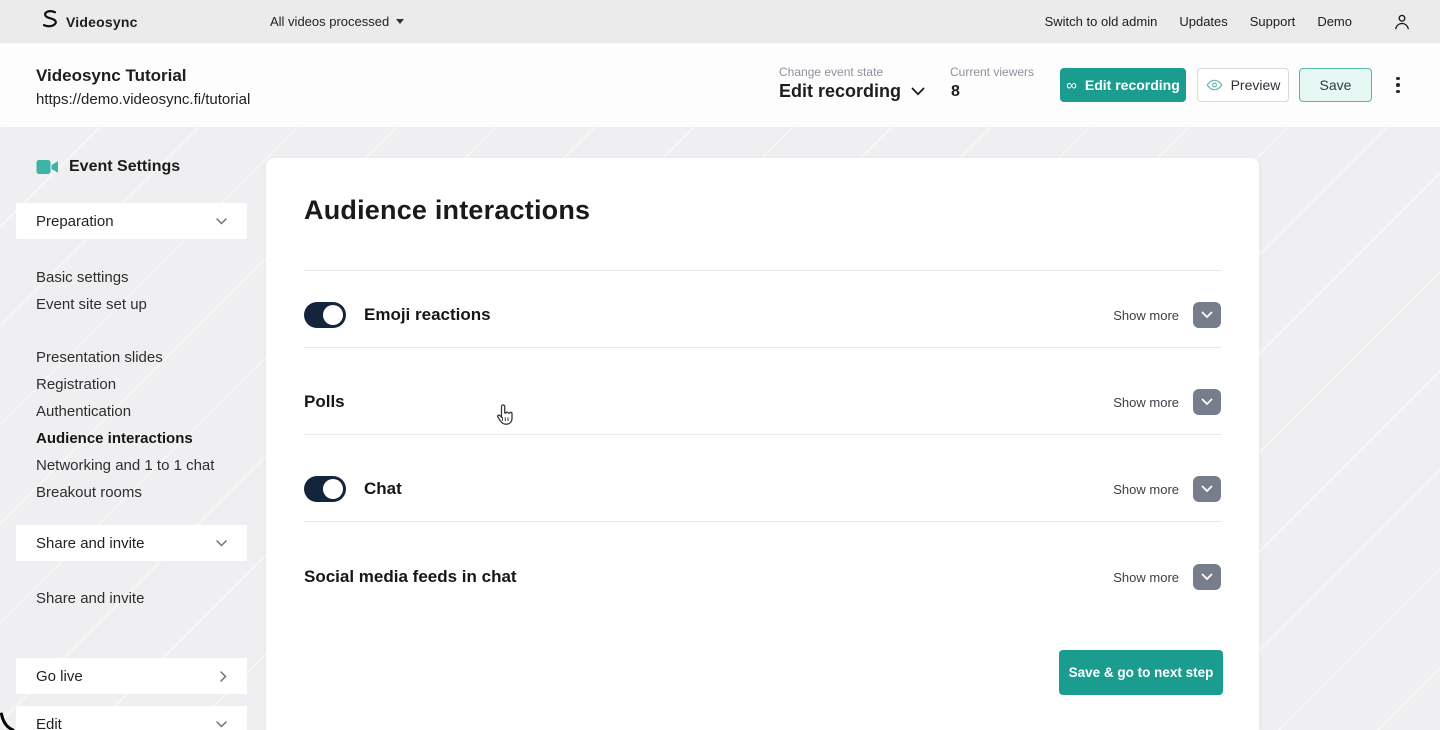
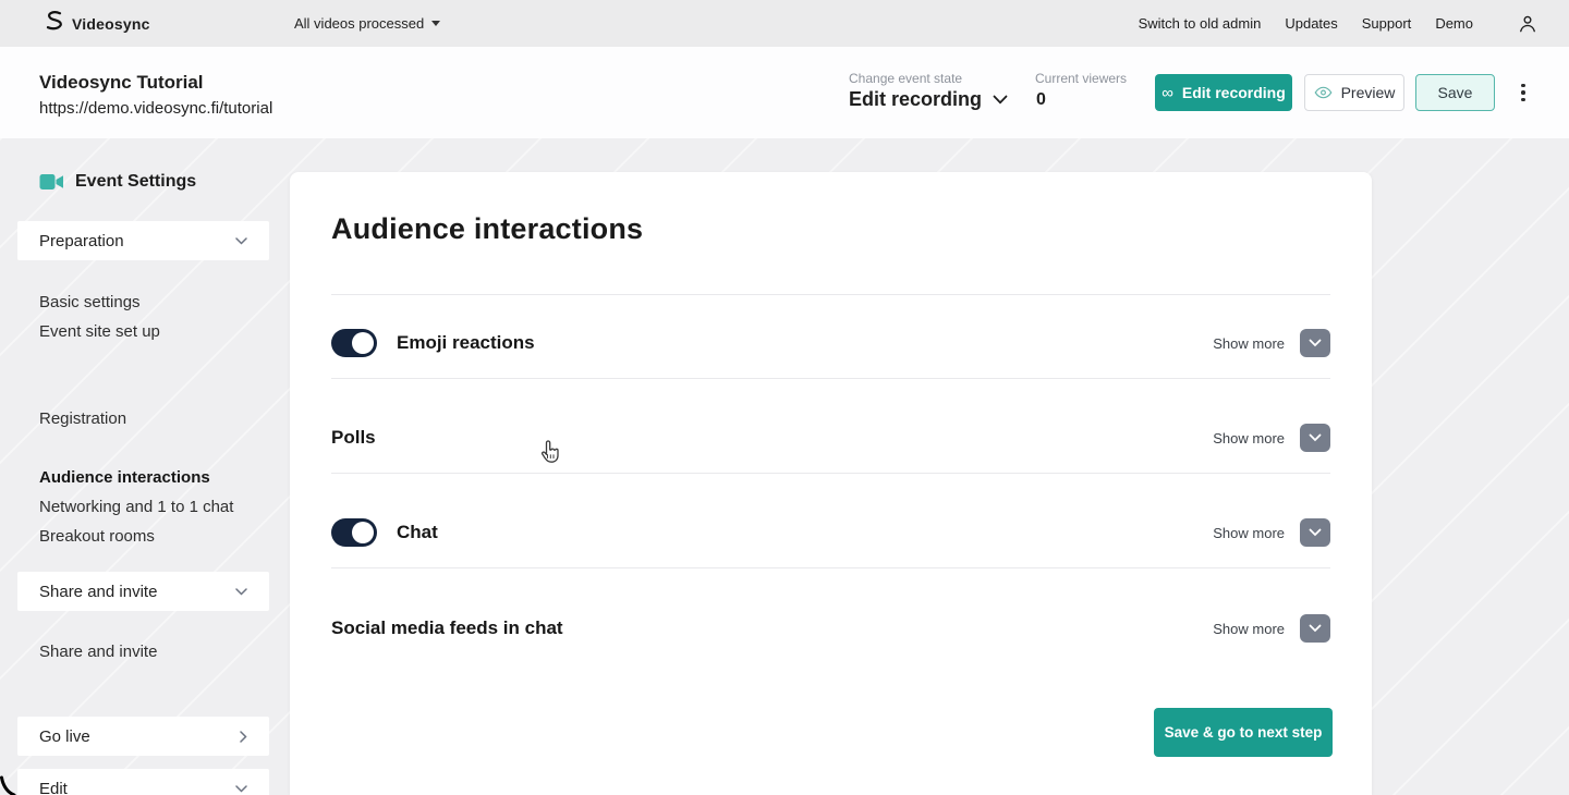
  Videosync
  All videos processed
  Switch to old admin
  Updates
  Support
  Demo
  Videosync Tutorial
  https://demo.videosync.fi/tutorial
  Change event state
  Edit recording
  Current viewers
- 8
+ 0
  ∞
  Edit recording
  Preview
  Save
  Event Settings
  Preparation
  Basic settings
  Event site set up
- Presentation slides
  Registration
- Authentication
  Audience interactions
  Networking and 1 to 1 chat
  Breakout rooms
  Share and invite
  Share and invite
  Go live
  Edit
  Audience interactions
  Emoji reactions
  Show more
  Polls
  Show more
  Chat
  Show more
  Social media feeds in chat
  Show more
  Save & go to next step
